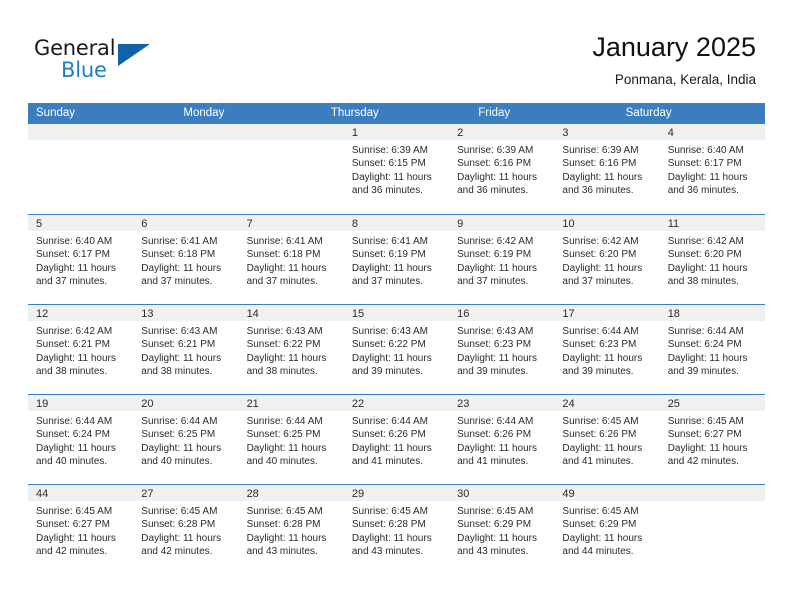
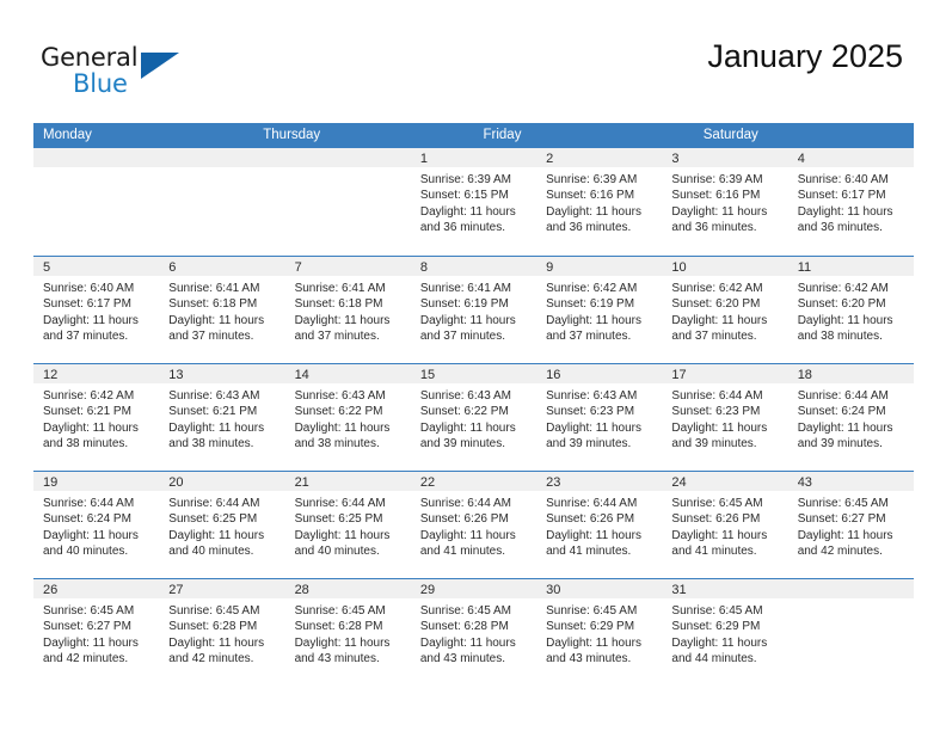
  General
  Blue
  January 2025
- Ponmana, Kerala, India
- Sunday
  Monday
  Thursday
  Friday
  Saturday
  1
  Sunrise: 6:39 AM
  Sunset: 6:15 PM
  Daylight: 11 hours
  and 36 minutes.
  2
  Sunrise: 6:39 AM
  Sunset: 6:16 PM
  Daylight: 11 hours
  and 36 minutes.
  3
  Sunrise: 6:39 AM
  Sunset: 6:16 PM
  Daylight: 11 hours
  and 36 minutes.
  4
  Sunrise: 6:40 AM
  Sunset: 6:17 PM
  Daylight: 11 hours
  and 36 minutes.
  5
  Sunrise: 6:40 AM
  Sunset: 6:17 PM
  Daylight: 11 hours
  and 37 minutes.
  6
  Sunrise: 6:41 AM
  Sunset: 6:18 PM
  Daylight: 11 hours
  and 37 minutes.
  7
  Sunrise: 6:41 AM
  Sunset: 6:18 PM
  Daylight: 11 hours
  and 37 minutes.
  8
  Sunrise: 6:41 AM
  Sunset: 6:19 PM
  Daylight: 11 hours
  and 37 minutes.
  9
  Sunrise: 6:42 AM
  Sunset: 6:19 PM
  Daylight: 11 hours
  and 37 minutes.
  10
  Sunrise: 6:42 AM
  Sunset: 6:20 PM
  Daylight: 11 hours
  and 37 minutes.
  11
  Sunrise: 6:42 AM
  Sunset: 6:20 PM
  Daylight: 11 hours
  and 38 minutes.
  12
  Sunrise: 6:42 AM
  Sunset: 6:21 PM
  Daylight: 11 hours
  and 38 minutes.
  13
  Sunrise: 6:43 AM
  Sunset: 6:21 PM
  Daylight: 11 hours
  and 38 minutes.
  14
  Sunrise: 6:43 AM
  Sunset: 6:22 PM
  Daylight: 11 hours
  and 38 minutes.
  15
  Sunrise: 6:43 AM
  Sunset: 6:22 PM
  Daylight: 11 hours
  and 39 minutes.
  16
  Sunrise: 6:43 AM
  Sunset: 6:23 PM
  Daylight: 11 hours
  and 39 minutes.
  17
  Sunrise: 6:44 AM
  Sunset: 6:23 PM
  Daylight: 11 hours
  and 39 minutes.
  18
  Sunrise: 6:44 AM
  Sunset: 6:24 PM
  Daylight: 11 hours
  and 39 minutes.
  19
  Sunrise: 6:44 AM
  Sunset: 6:24 PM
  Daylight: 11 hours
  and 40 minutes.
  20
  Sunrise: 6:44 AM
  Sunset: 6:25 PM
  Daylight: 11 hours
  and 40 minutes.
  21
  Sunrise: 6:44 AM
  Sunset: 6:25 PM
  Daylight: 11 hours
  and 40 minutes.
  22
  Sunrise: 6:44 AM
  Sunset: 6:26 PM
  Daylight: 11 hours
  and 41 minutes.
  23
  Sunrise: 6:44 AM
  Sunset: 6:26 PM
  Daylight: 11 hours
  and 41 minutes.
  24
  Sunrise: 6:45 AM
  Sunset: 6:26 PM
  Daylight: 11 hours
  and 41 minutes.
- 25
+ 43
  Sunrise: 6:45 AM
  Sunset: 6:27 PM
  Daylight: 11 hours
  and 42 minutes.
- 44
+ 26
  Sunrise: 6:45 AM
  Sunset: 6:27 PM
  Daylight: 11 hours
  and 42 minutes.
  27
  Sunrise: 6:45 AM
  Sunset: 6:28 PM
  Daylight: 11 hours
  and 42 minutes.
  28
  Sunrise: 6:45 AM
  Sunset: 6:28 PM
  Daylight: 11 hours
  and 43 minutes.
  29
  Sunrise: 6:45 AM
  Sunset: 6:28 PM
  Daylight: 11 hours
  and 43 minutes.
  30
  Sunrise: 6:45 AM
  Sunset: 6:29 PM
  Daylight: 11 hours
  and 43 minutes.
- 49
+ 31
  Sunrise: 6:45 AM
  Sunset: 6:29 PM
  Daylight: 11 hours
  and 44 minutes.
